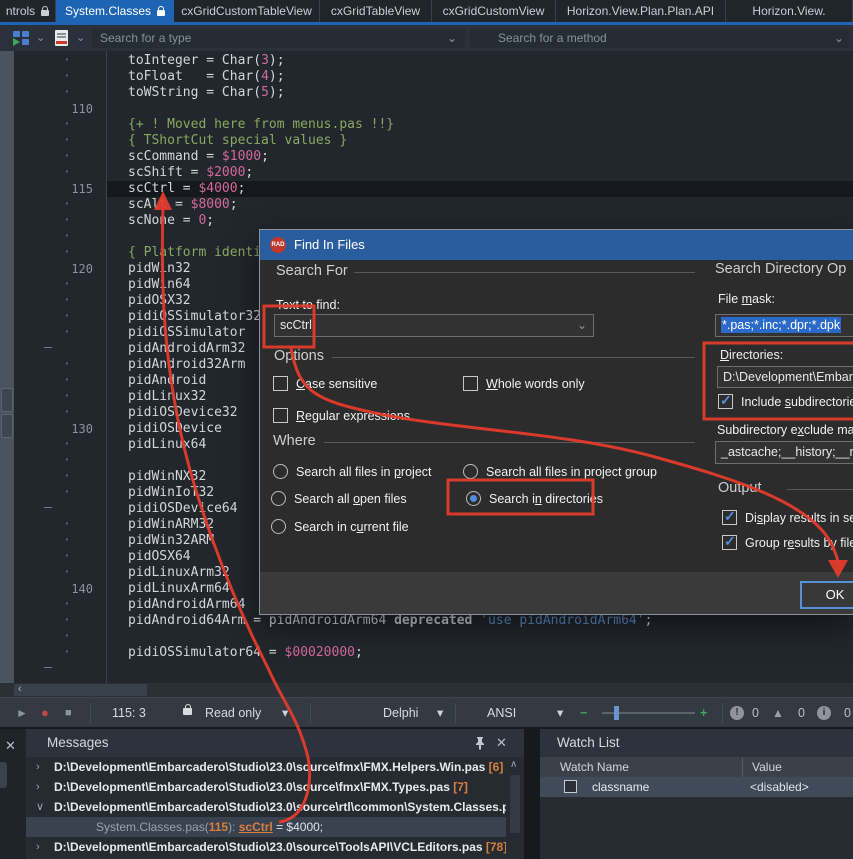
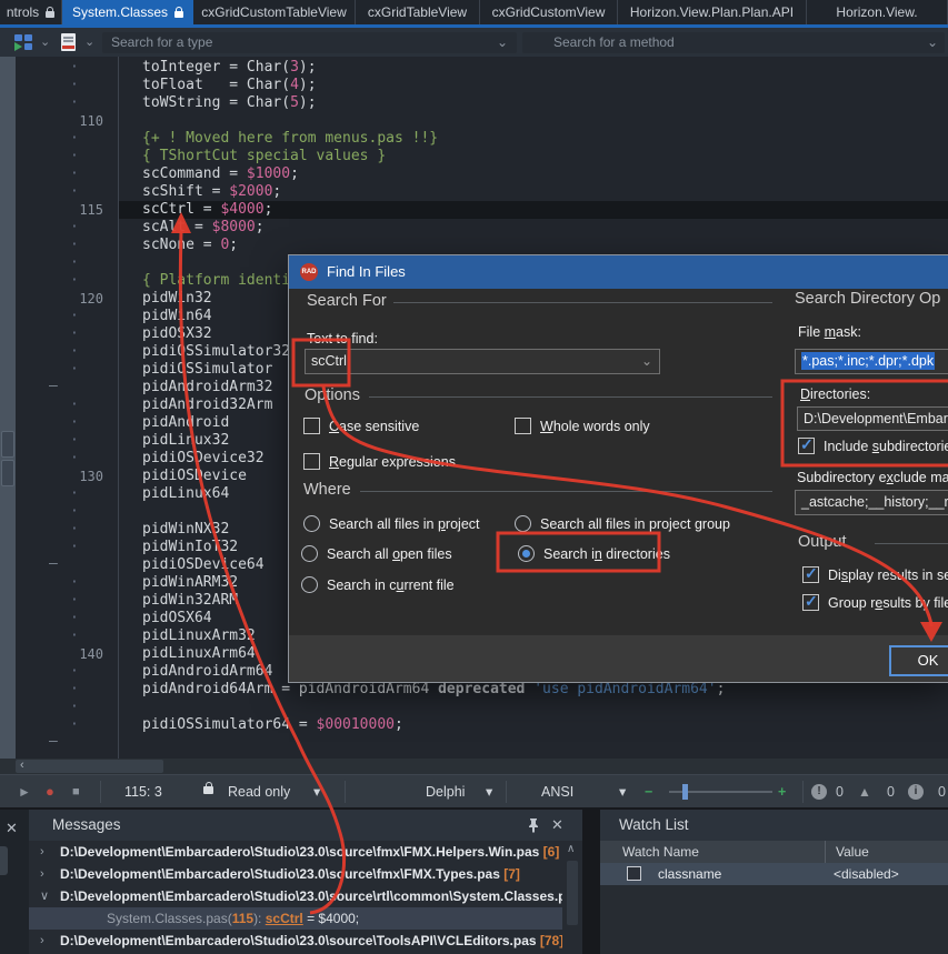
  ntrols
  System.Classes
  cxGridCustomTableView
  cxGridTableView
  cxGridCustomView
  Horizon.View.Plan.Plan.API
  Horizon.View.
  ⌄
  ⌄
  Search for a type
  ⌄
  Search for a method
  ⌄
  ·
  toInteger = Char(3);
  ·
  toFloat = Char(4);
  ·
  toWString = Char(5);
  110
  ·
  {+ ! Moved here from menus.pas !!}
  ·
  { TShortCut special values }
  ·
  scCommand = $1000;
  ·
  scShift = $2000;
  115
  scCtrl = $4000;
  ·
  scAl = $8000;
  ·
  scNoe = 0;
  ·
  ·
  { Pltform identi
  120
  pidWn32
  ·
  pidWn64
  ·
  pidOX32
  ·
  pidiSSimulator32
  ·
  pidiOSSimulator
  –
  pidAndroidArm32
  ·
  pidAndroid32Arm
  ·
  pidAnroid
  ·
  pidLinux32
  ·
  pidiOSDevice32
  130
  pidiOSevice
  ·
  pidLinux64
  ·
  ·
  pidWinNX32
  ·
  pidWinIoT32
  –
  pidiOSDevce64
  ·
  pidWinARM32
  ·
  pidWin32ARM
  ·
  pidOSX64
  ·
  pidLinuxArm3
  140
  pidLinuxArm64
  ·
  pidAndroidArm64
  ·
  pidAndroid64Arm = pidAndroidArm64 deprecated 'use pidAndroidArm64';
  ·
  ·
- pidiOSSimulator64 = $00020000;
+ pidiOSSimulator64 = $00010000;
  –
  ‹
  ►
  ●
  ■
  115: 3
  Read only
  ▾
  Delphi
  ▾
  ANSI
  ▾
  −
  +
  !
  0
  ▲
  0
  i
  0
  ✕
  Messages
  ✕
  ›
  D:\Development\Embarcadero\Studio\23.0\source\fmx\FMX.Helpers.Win.pas [6]
  ›
  D:\Development\Embarcadero\Studio\23.0\source\fmx\FMX.Types.pas [7]
  ∨
  D:\Development\Embarcadero\Studio\23.0\source\rtl\common\System.Classes.
  System.Classes.pas(115): scCtrl = $4000;
  ›
  D:\Development\Embarcadero\Studio\23.0\source\ToolsAPI\VCLEditors.pas [78
  ∧
  Watch List
  Watch Name
  Value
  classname
  <disabled>
  Find In Files
  Search For
  scCtrl
  ⌄
  Options
  Case sensitive
  Whole words only
  Regular expresns
  Where
  Search all files in project
  Search all files in project group
  Search all open files
  Search in directoris
  Search in current file
  Search Directory Op
  File mask:
  *.pas;*.inc;*.dpr;*.dpk
  Directories:
  D:\Development\Embar
  ✓
  Include subdirectori
  Subdirectory exclude ma
  _astcache;__history;__r
  Outpt
  ✓
  Display reslts in s
  ✓
  Group results by fil
  OK
